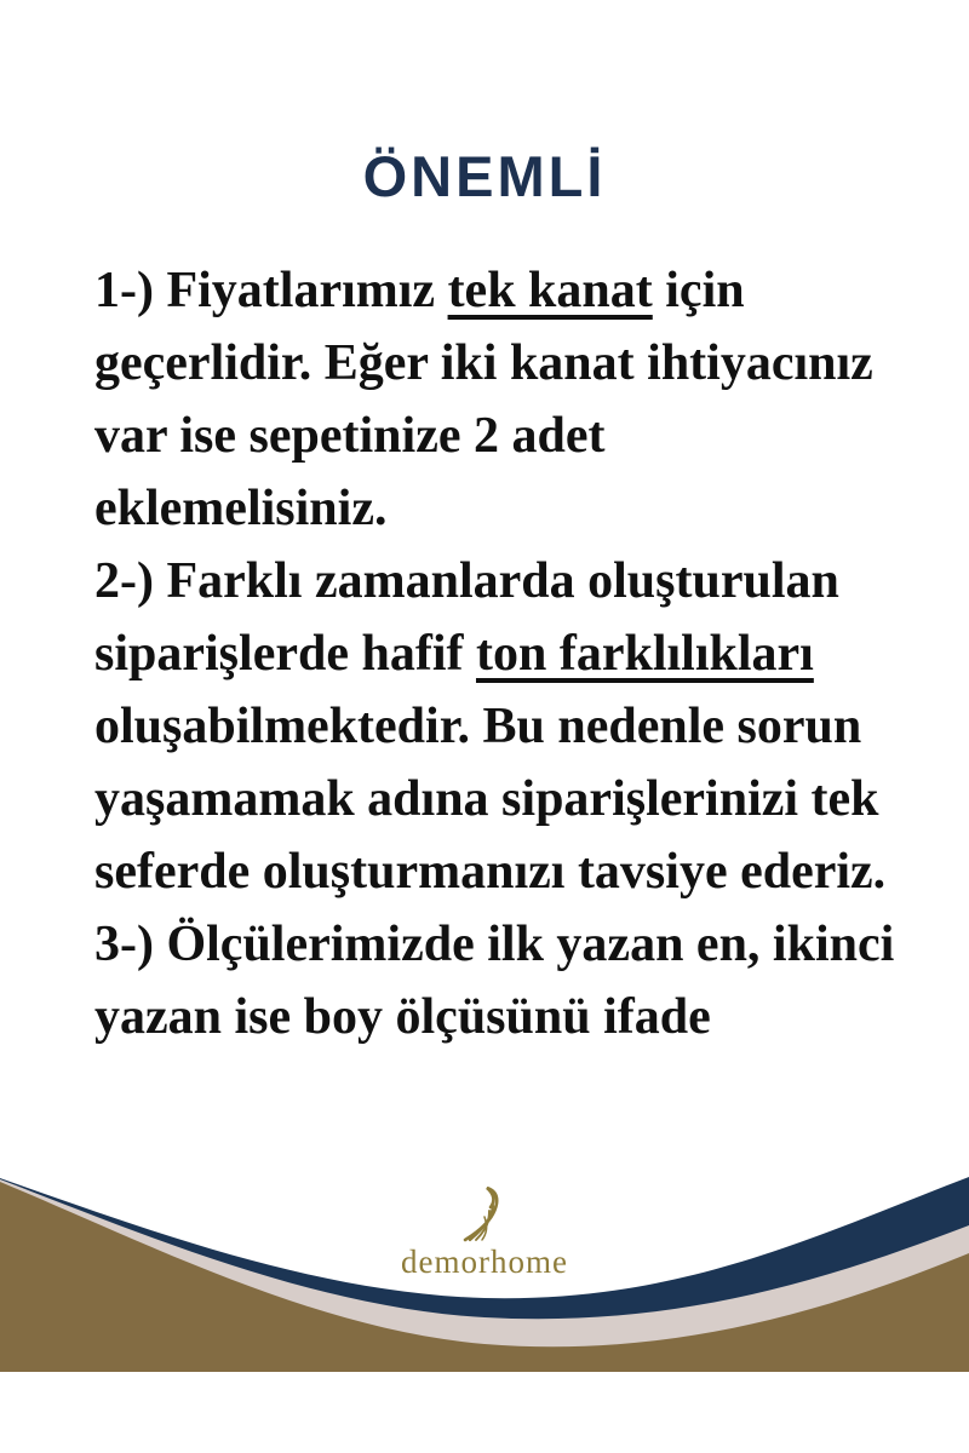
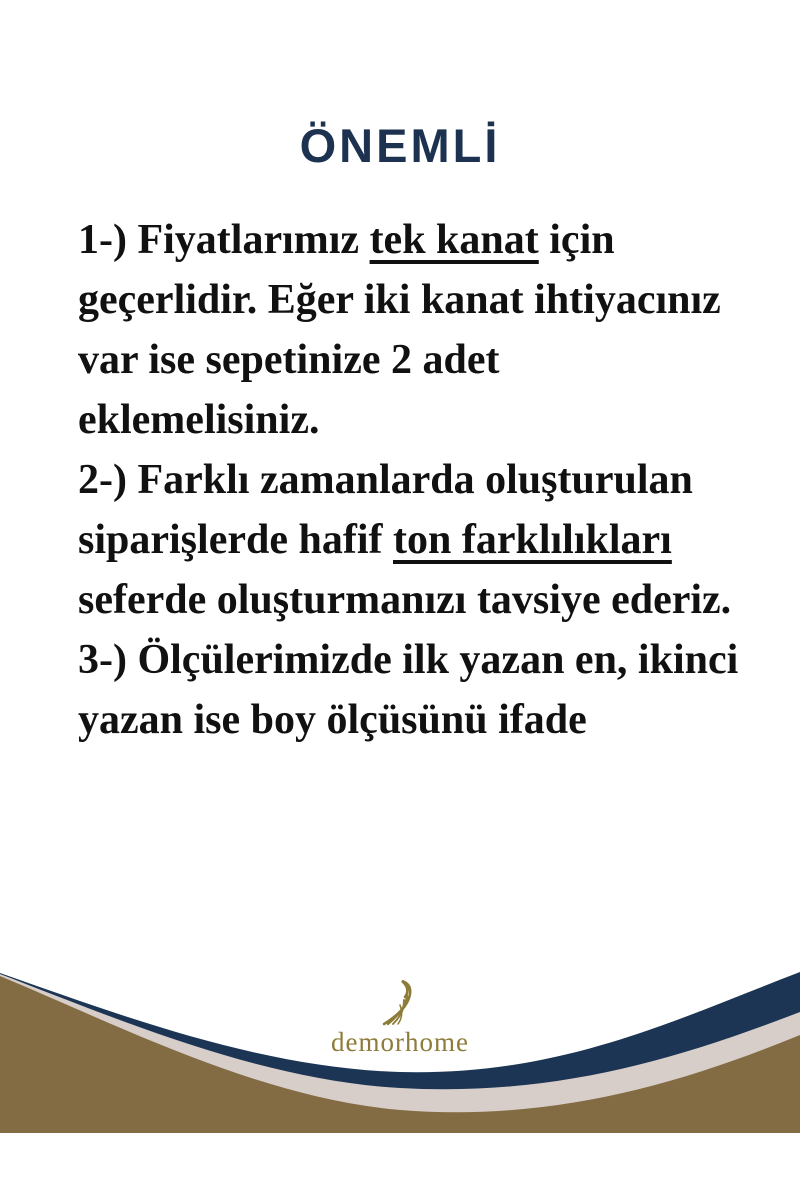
  ÖNEMLİ
  1-) Fiyatlarımız tek kanat için
  geçerlidir. Eğer iki kanat ihtiyacınız
  var ise sepetinize 2 adet
  eklemelisiniz.
  2-) Farklı zamanlarda oluşturulan
  siparişlerde hafif ton farklılıkları
- oluşabilmektedir. Bu nedenle sorun
- yaşamamak adına siparişlerinizi tek
  seferde oluşturmanızı tavsiye ederiz.
  3-) Ölçülerimizde ilk yazan en, ikinci
  yazan ise boy ölçüsünü ifade
  demorhome
